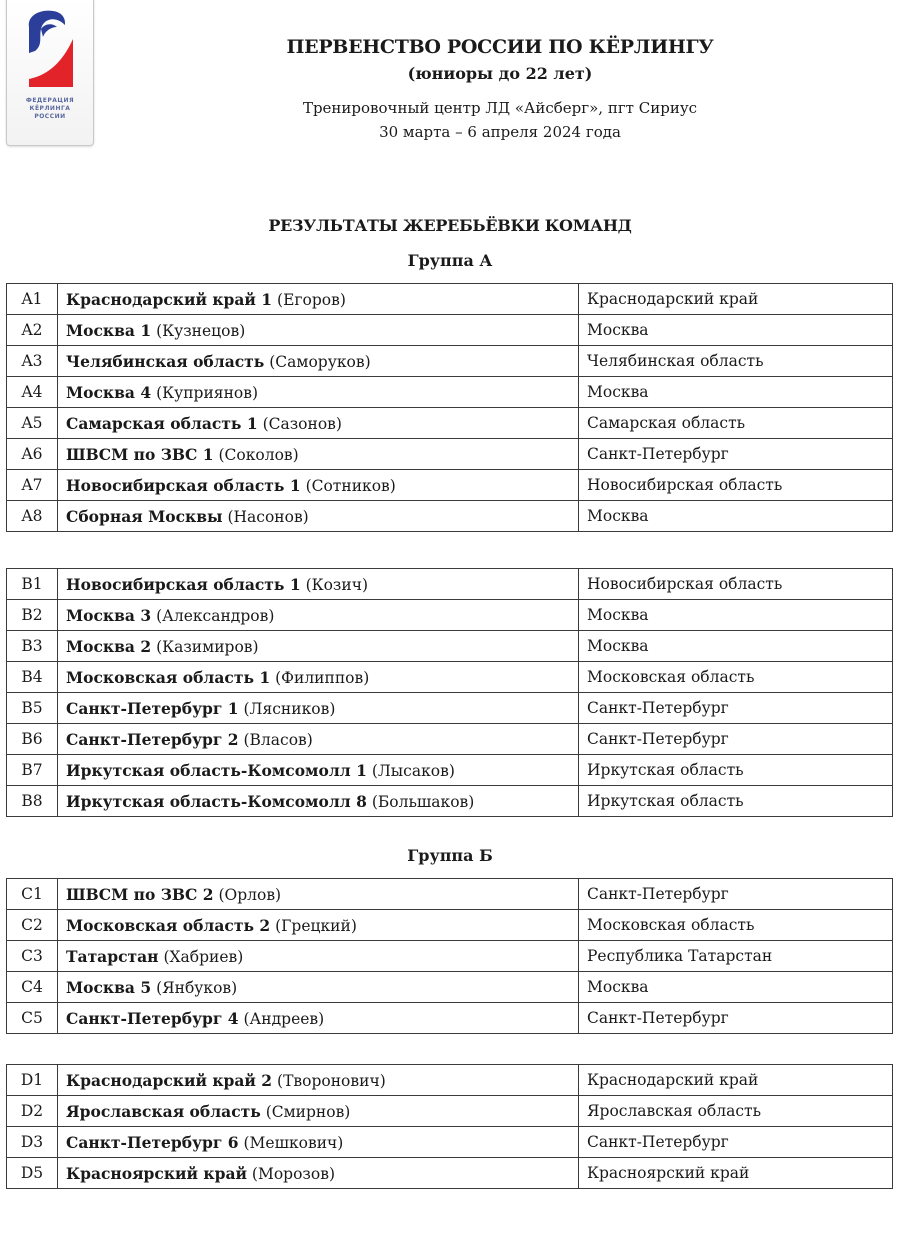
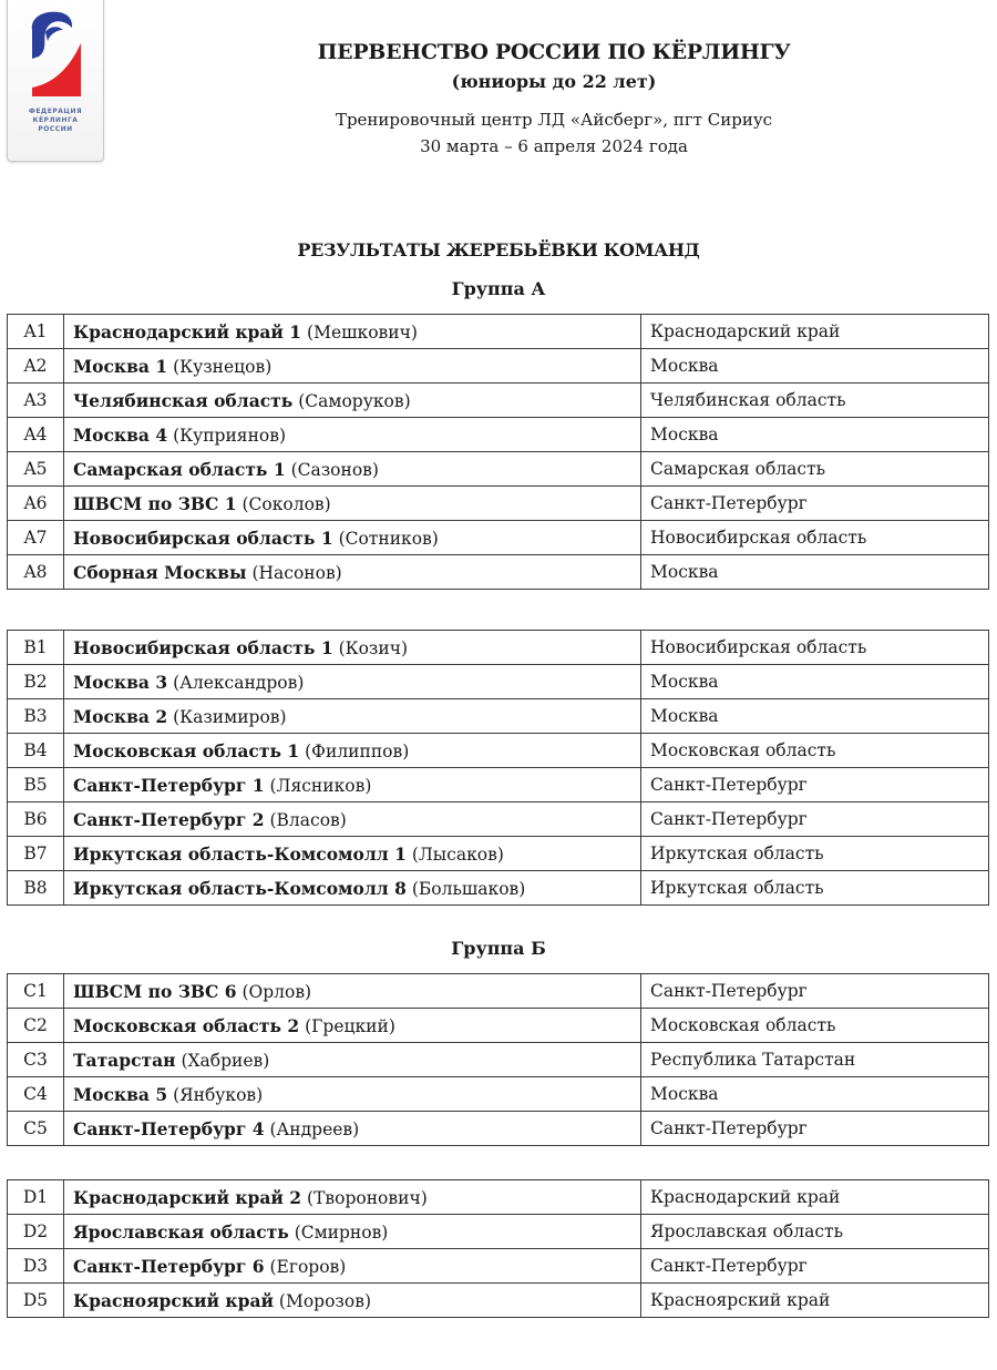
  ПЕРВЕНСТВО РОССИИ ПО КЁРЛИНГУ
  (юниоры до 22 лет)
  Тренировочный центр ЛД «Айсберг», пгт Сириус
  30 марта – 6 апреля 2024 года
  РЕЗУЛЬТАТЫ ЖЕРЕБЬЁВКИ КОМАНД
  Группа А
- A1	Краснодарский край 1 (Егоров)	Краснодарский край
+ A1	Краснодарский край 1 (Мешкович)	Краснодарский край
  A2	Москва 1 (Кузнецов)	Москва
  A3	Челябинская область (Саморуков)	Челябинская область
  A4	Москва 4 (Куприянов)	Москва
  A5	Самарская область 1 (Сазонов)	Самарская область
  A6	ШВСМ по ЗВС 1 (Соколов)	Санкт-Петербург
  A7	Новосибирская область 1 (Сотников)	Новосибирская область
  A8	Сборная Москвы (Насонов)	Москва
  B1	Новосибирская область 1 (Козич)	Новосибирская область
  B2	Москва 3 (Александров)	Москва
  B3	Москва 2 (Казимиров)	Москва
  B4	Московская область 1 (Филиппов)	Московская область
  B5	Санкт-Петербург 1 (Лясников)	Санкт-Петербург
  B6	Санкт-Петербург 2 (Власов)	Санкт-Петербург
  B7	Иркутская область-Комсомолл 1 (Лысаков)	Иркутская область
  B8	Иркутская область-Комсомолл 8 (Большаков)	Иркутская область
  Группа Б
- C1	ШВСМ по ЗВС 2 (Орлов)	Санкт-Петербург
+ C1	ШВСМ по ЗВС 6 (Орлов)	Санкт-Петербург
  C2	Московская область 2 (Грецкий)	Московская область
  C3	Татарстан (Хабриев)	Республика Татарстан
  C4	Москва 5 (Янбуков)	Москва
  C5	Санкт-Петербург 4 (Андреев)	Санкт-Петербург
  D1	Краснодарский край 2 (Творонович)	Краснодарский край
  D2	Ярославская область (Смирнов)	Ярославская область
- D3	Санкт-Петербург 6 (Мешкович)	Санкт-Петербург
+ D3	Санкт-Петербург 6 (Егоров)	Санкт-Петербург
  D5	Красноярский край (Морозов)	Красноярский край
